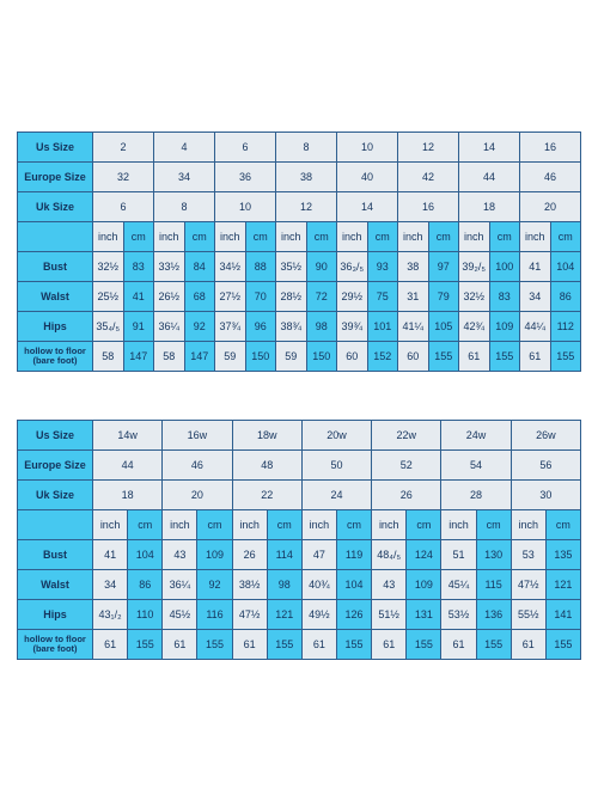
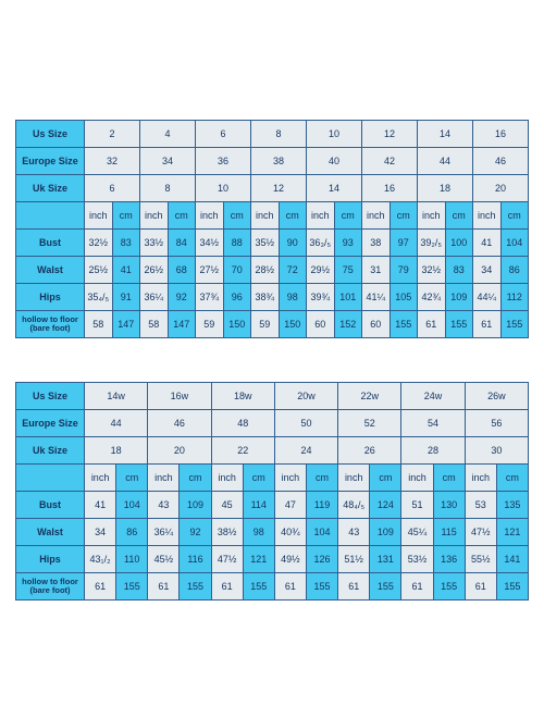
  Us Size	2	4	6	8	10	12	14	16
  Europe Size	32	34	36	38	40	42	44	46
  Uk Size	6	8	10	12	14	16	18	20
  	inch	cm	inch	cm	inch	cm	inch	cm	inch	cm	inch	cm	inch	cm	inch	cm
  Bust	32½	83	33½	84	34½	88	35½	90	36₃/₅	93	38	97	39₂/₅	100	41	104
  Walst	25½	41	26½	68	27½	70	28½	72	29½	75	31	79	32½	83	34	86
  Hips	35₄/₅	91	36¼	92	37¾	96	38¾	98	39¾	101	41¼	105	42¾	109	44¼	112
  hollow to floor(bare foot)	58	147	58	147	59	150	59	150	60	152	60	155	61	155	61	155
  Us Size	14w	16w	18w	20w	22w	24w	26w
  Europe Size	44	46	48	50	52	54	56
  Uk Size	18	20	22	24	26	28	30
  	inch	cm	inch	cm	inch	cm	inch	cm	inch	cm	inch	cm	inch	cm
- Bust	41	104	43	109	26	114	47	119	48₄/₅	124	51	130	53	135
+ Bust	41	104	43	109	45	114	47	119	48₄/₅	124	51	130	53	135
  Walst	34	86	36¼	92	38½	98	40¾	104	43	109	45¼	115	47½	121
  Hips	43₁/₂	110	45½	116	47½	121	49½	126	51½	131	53½	136	55½	141
  hollow to floor(bare foot)	61	155	61	155	61	155	61	155	61	155	61	155	61	155
